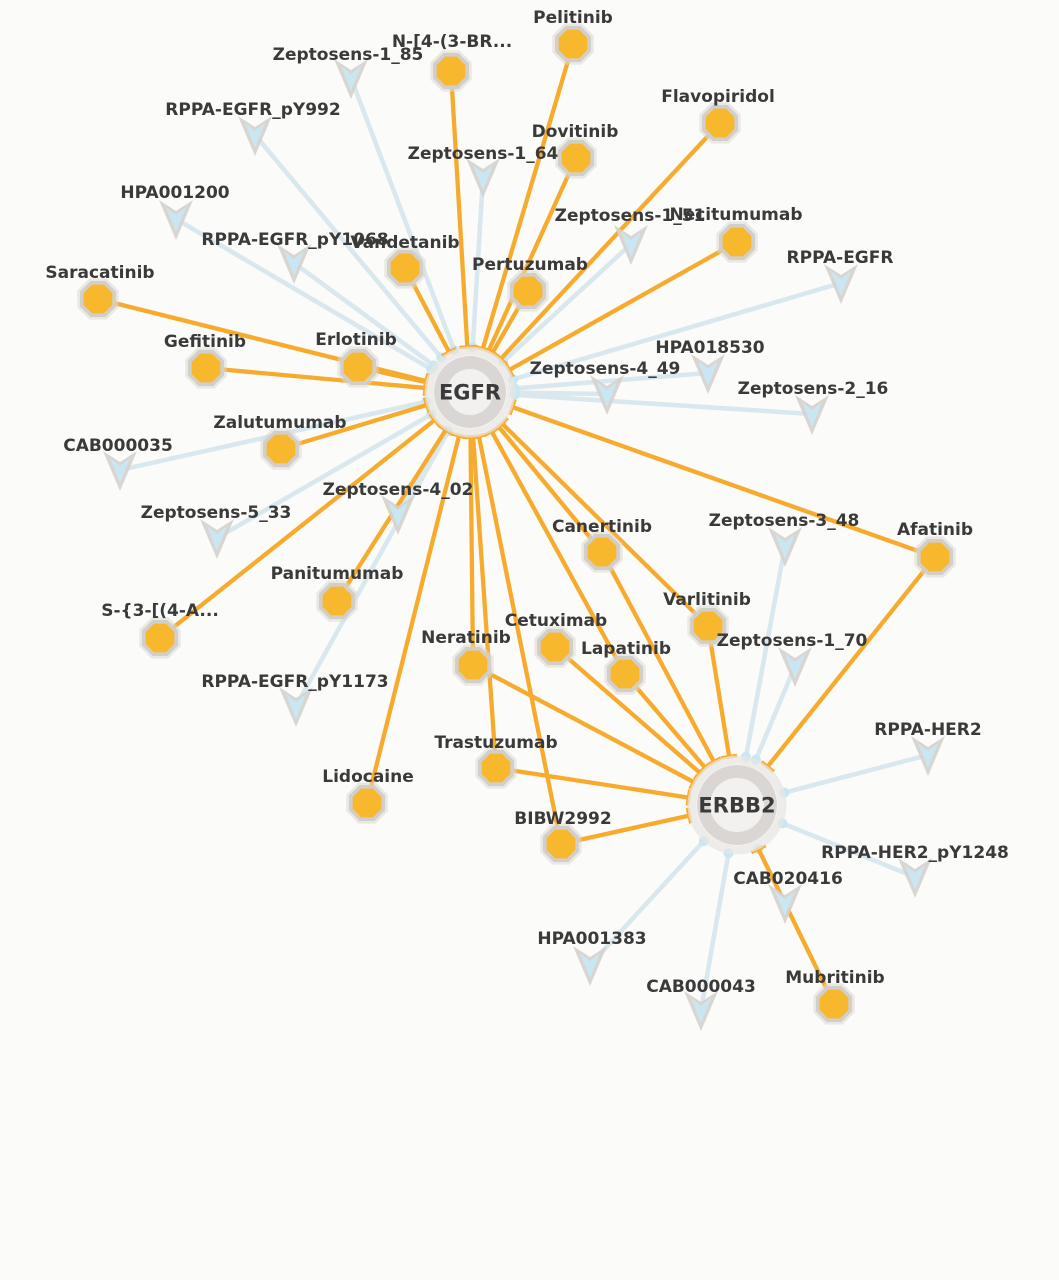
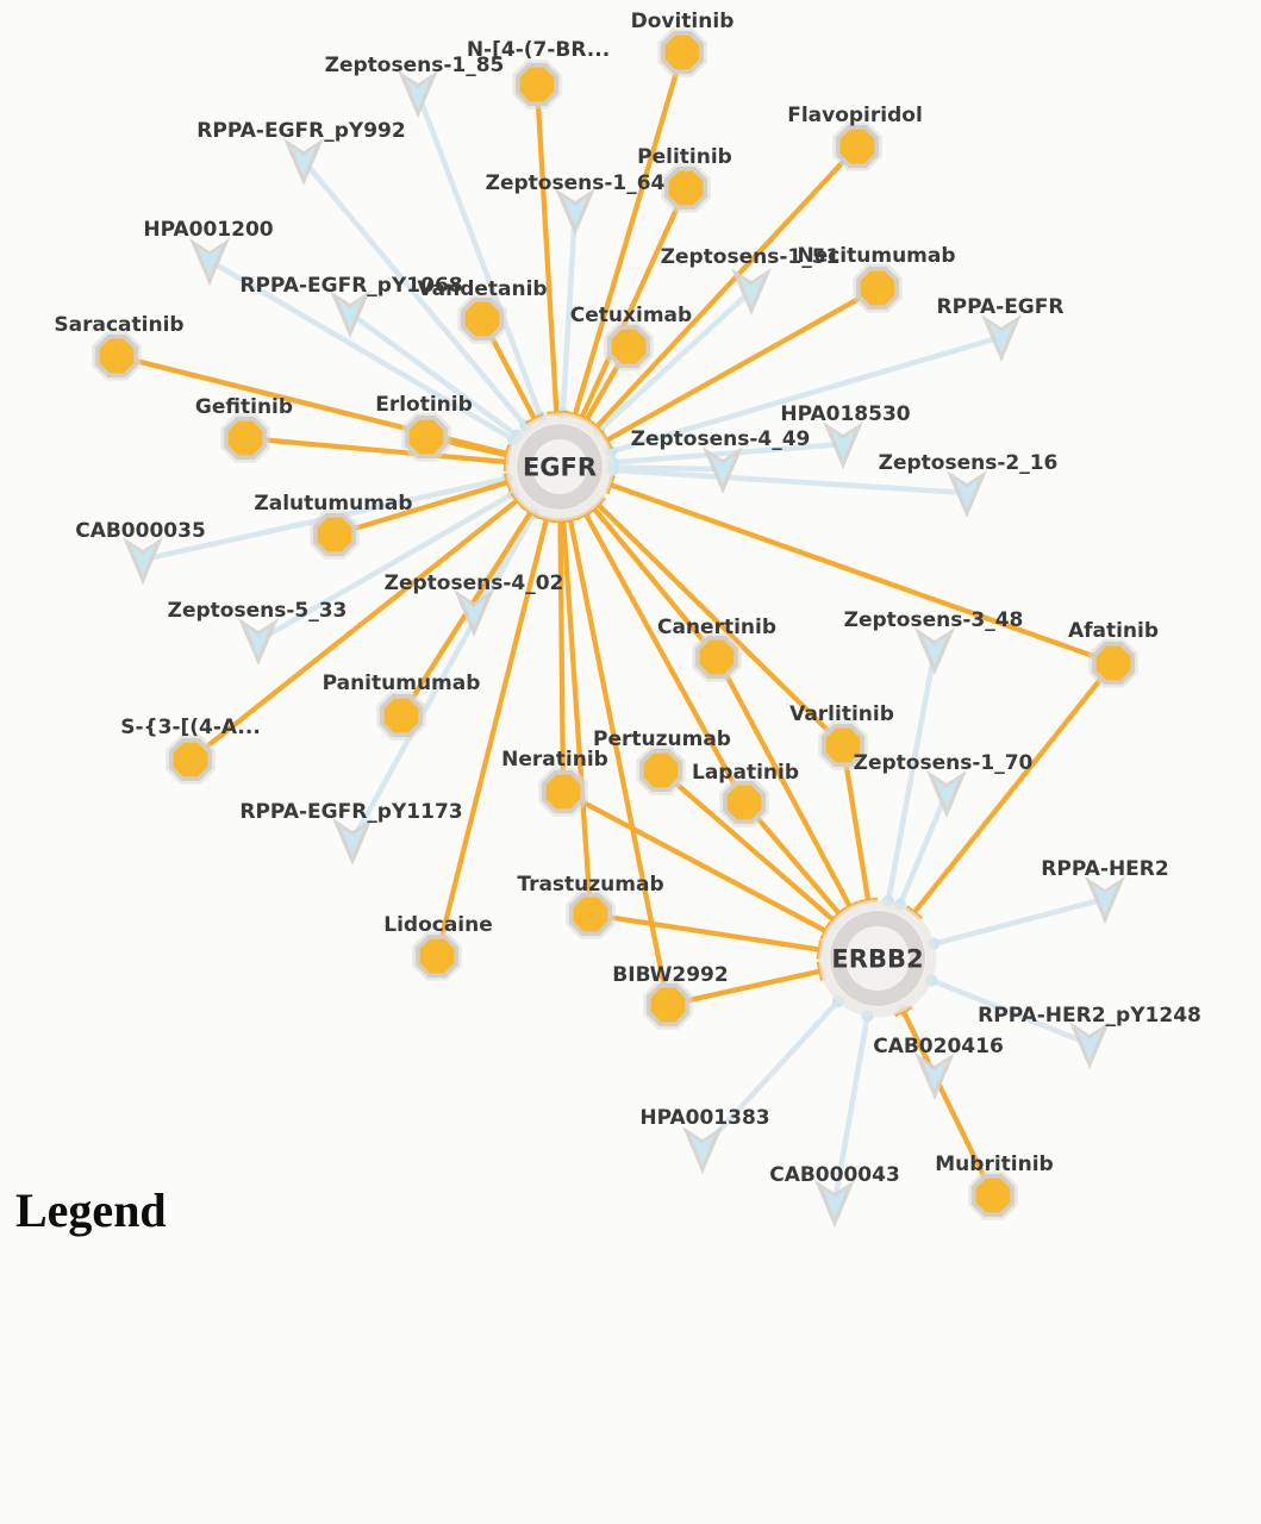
  EGFR
  ERBB2
  Zeptosens-1_85
  RPPA-EGFR_pY992
  HPA001200
  RPPA-EGFR_pY1068
  Zeptosens-1_64
  Zeptosens-1_51
  RPPA-EGFR
  Zeptosens-4_49
  HPA018530
  Zeptosens-2_16
  CAB000035
  Zeptosens-5_33
  Zeptosens-4_02
  RPPA-EGFR_pY1173
  Zeptosens-3_48
  Zeptosens-1_70
  RPPA-HER2
  RPPA-HER2_pY1248
  CAB020416
  HPA001383
  CAB000043
- Pelitinib
+ Dovitinib
- N-[4-(3-BR...
+ N-[4-(7-BR...
- Dovitinib
+ Pelitinib
  Flavopiridol
  Necitumumab
  Vandetanib
- Pertuzumab
+ Cetuximab
  Saracatinib
  Gefitinib
  Erlotinib
  Zalutumumab
  Panitumumab
  S-{3-[(4-A...
  Canertinib
  Varlitinib
- Cetuximab
+ Pertuzumab
  Neratinib
  Lapatinib
  Afatinib
  Trastuzumab
  Lidocaine
  BIBW2992
  Mubritinib
+ Legend
